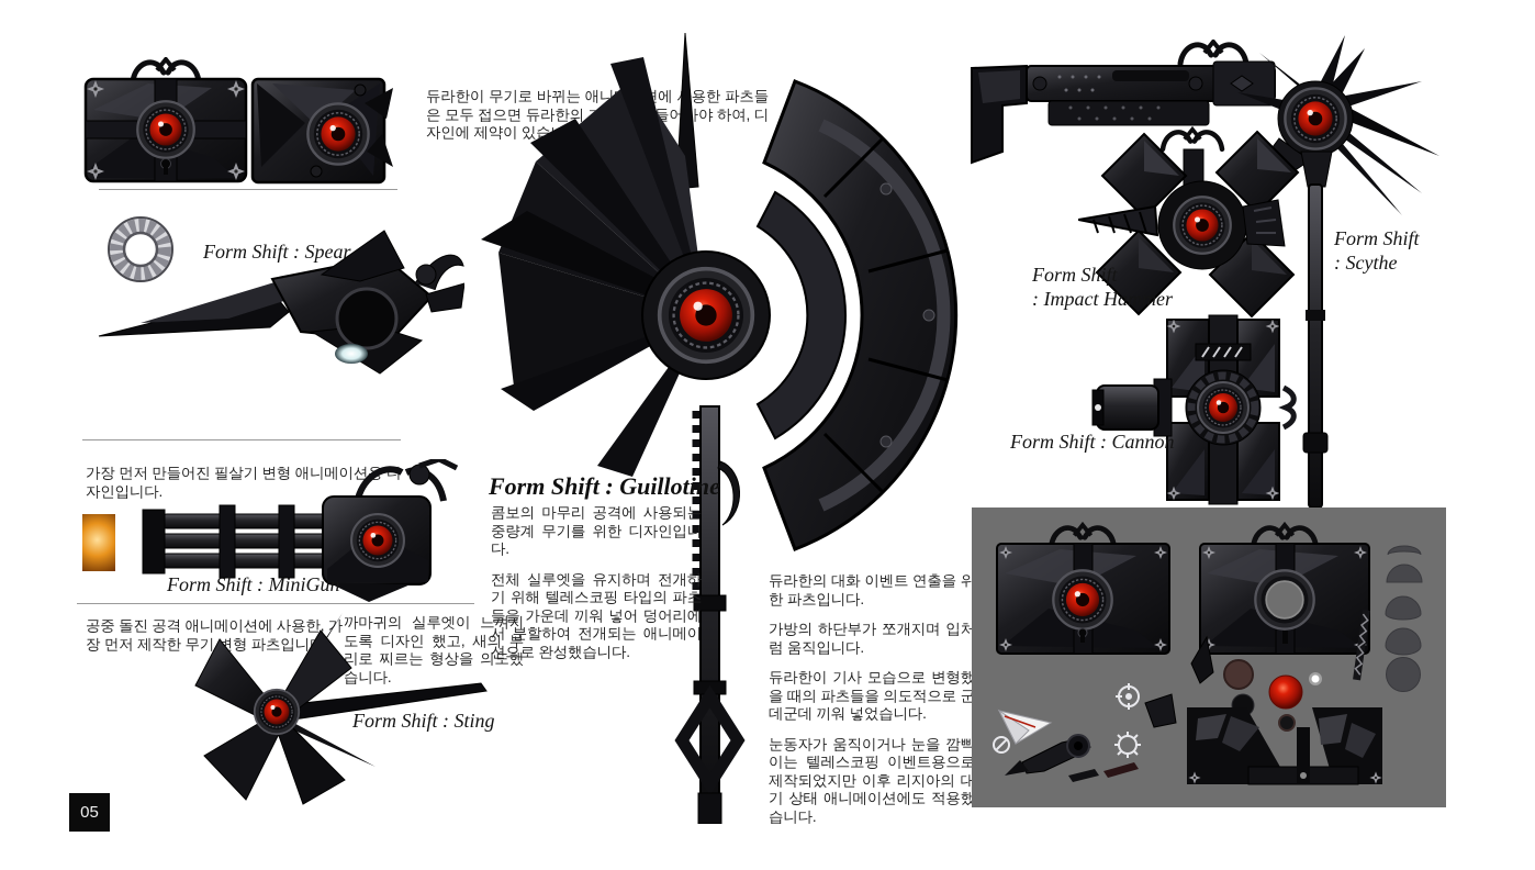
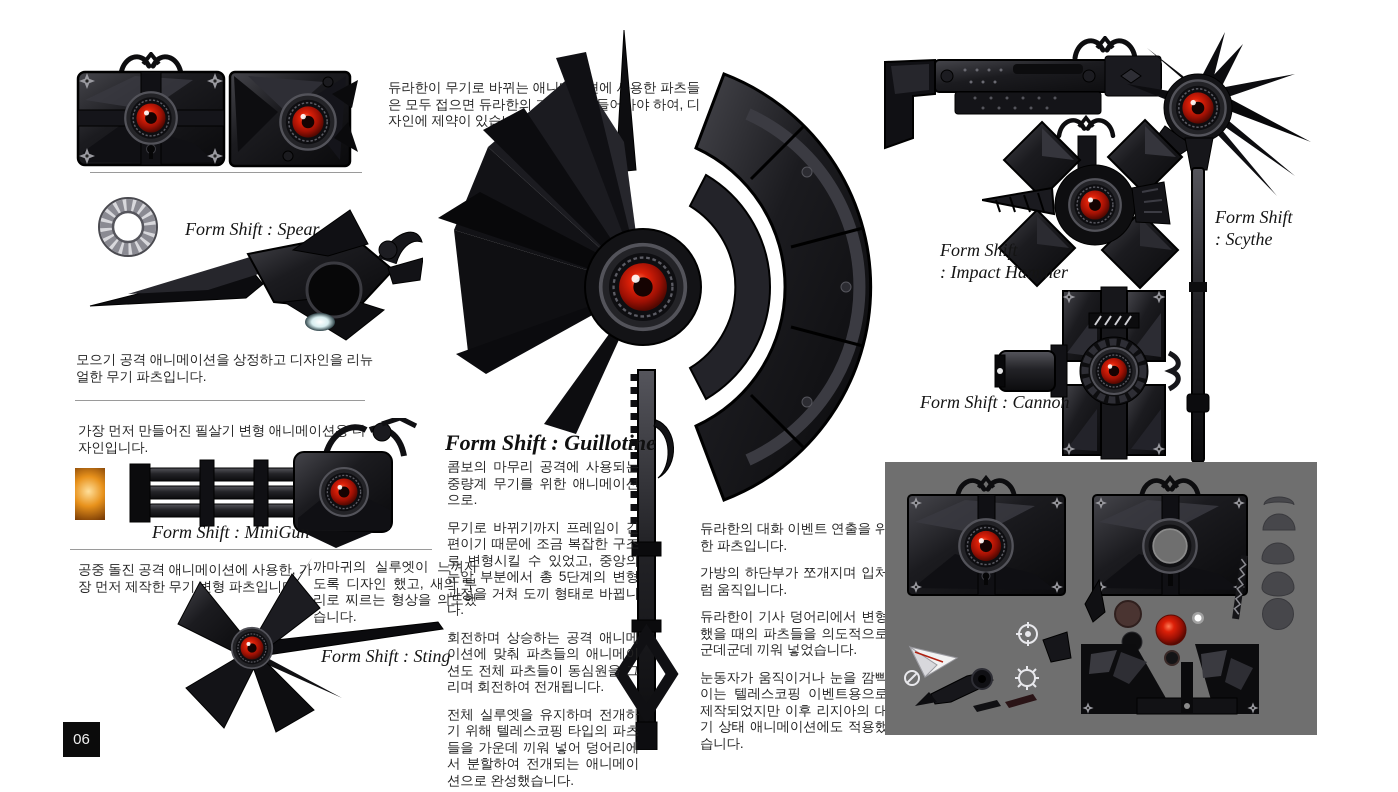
  듀라한이 무기로 바뀌는 애니에용한 파츠들은 모두 접으면 듀라한의 들어야 하여, 디자인에 제약이 있습
  Form Shift : Spear
+ 모으기 공격 애니메이션을 상정하고 디자인을 리뉴얼한 무기 파츠입니다.
  가장 먼저 만들어진 필살기 변형 애니메이션 디자인입니다.
  Form Shift : MiniGun
  공중 돌진 공격 애니메이션에 사용한, 가장 먼저 제작한 무기 변형 파츠입니
  까마귀의 실루엣이 느껴지도록 디자인 했고, 새의 부리로 찌르는 형상을 의도했습니다.
  Form Shift : Sting
  Form Shift : Guillotine
- 콤보의 마무리 공격에 사용되는 중량계 무기를 위한 디자인입니다.
+ 콤보의 마무리 공격에 사용되는 중량계 무기를 위한 애니메이션으로.
+ 무기로 바뀌기까지 프레임이 긴 편이기 때문에 조금 복잡한 구조로 변형시킬 수 있었고, 중앙의 눈알 부분에서 총 5단계의 변형 과정을 거쳐 도끼 형태로 바뀝니다.
+ 회전하며 상승하는 공격 애니메이션에 맞춰 파츠들의 애니메이션도 전체 파츠들이 동심원을 그리며 회전하여 전개됩니다.
  전체 실루엣을 유지하며 전개하기 위해 텔레스코핑 타입의 파츠들을 가운데 끼워 넣어 덩어리에서 분할하여 전개되는 애니메이션으로 완성했습니다.
  듀라한의 대화 이벤트 연출을 위한 파츠입니다.
  가방의 하단부가 쪼개지며 입처럼 움직입니다.
- 듀라한이 기사 모습으로 변형했을 때의 파츠들을 의도적으로 군데군데 끼워 넣었습니다.
+ 듀라한이 기사 덩어리에서 변형했을 때의 파츠들을 의도적으로 군데군데 끼워 넣었습니다.
  눈동자가 움직이거나 눈을 깜빡이는 텔레스코핑 이벤트용으로 제작되었지만 이후 리지아의 대기 상태 애니메이션에도 적용했습니다.
  Form Shift
  : Scythe
  Form Shift
  : Impact Hammer
  Form Shift : Cannon
- 05
+ 06
